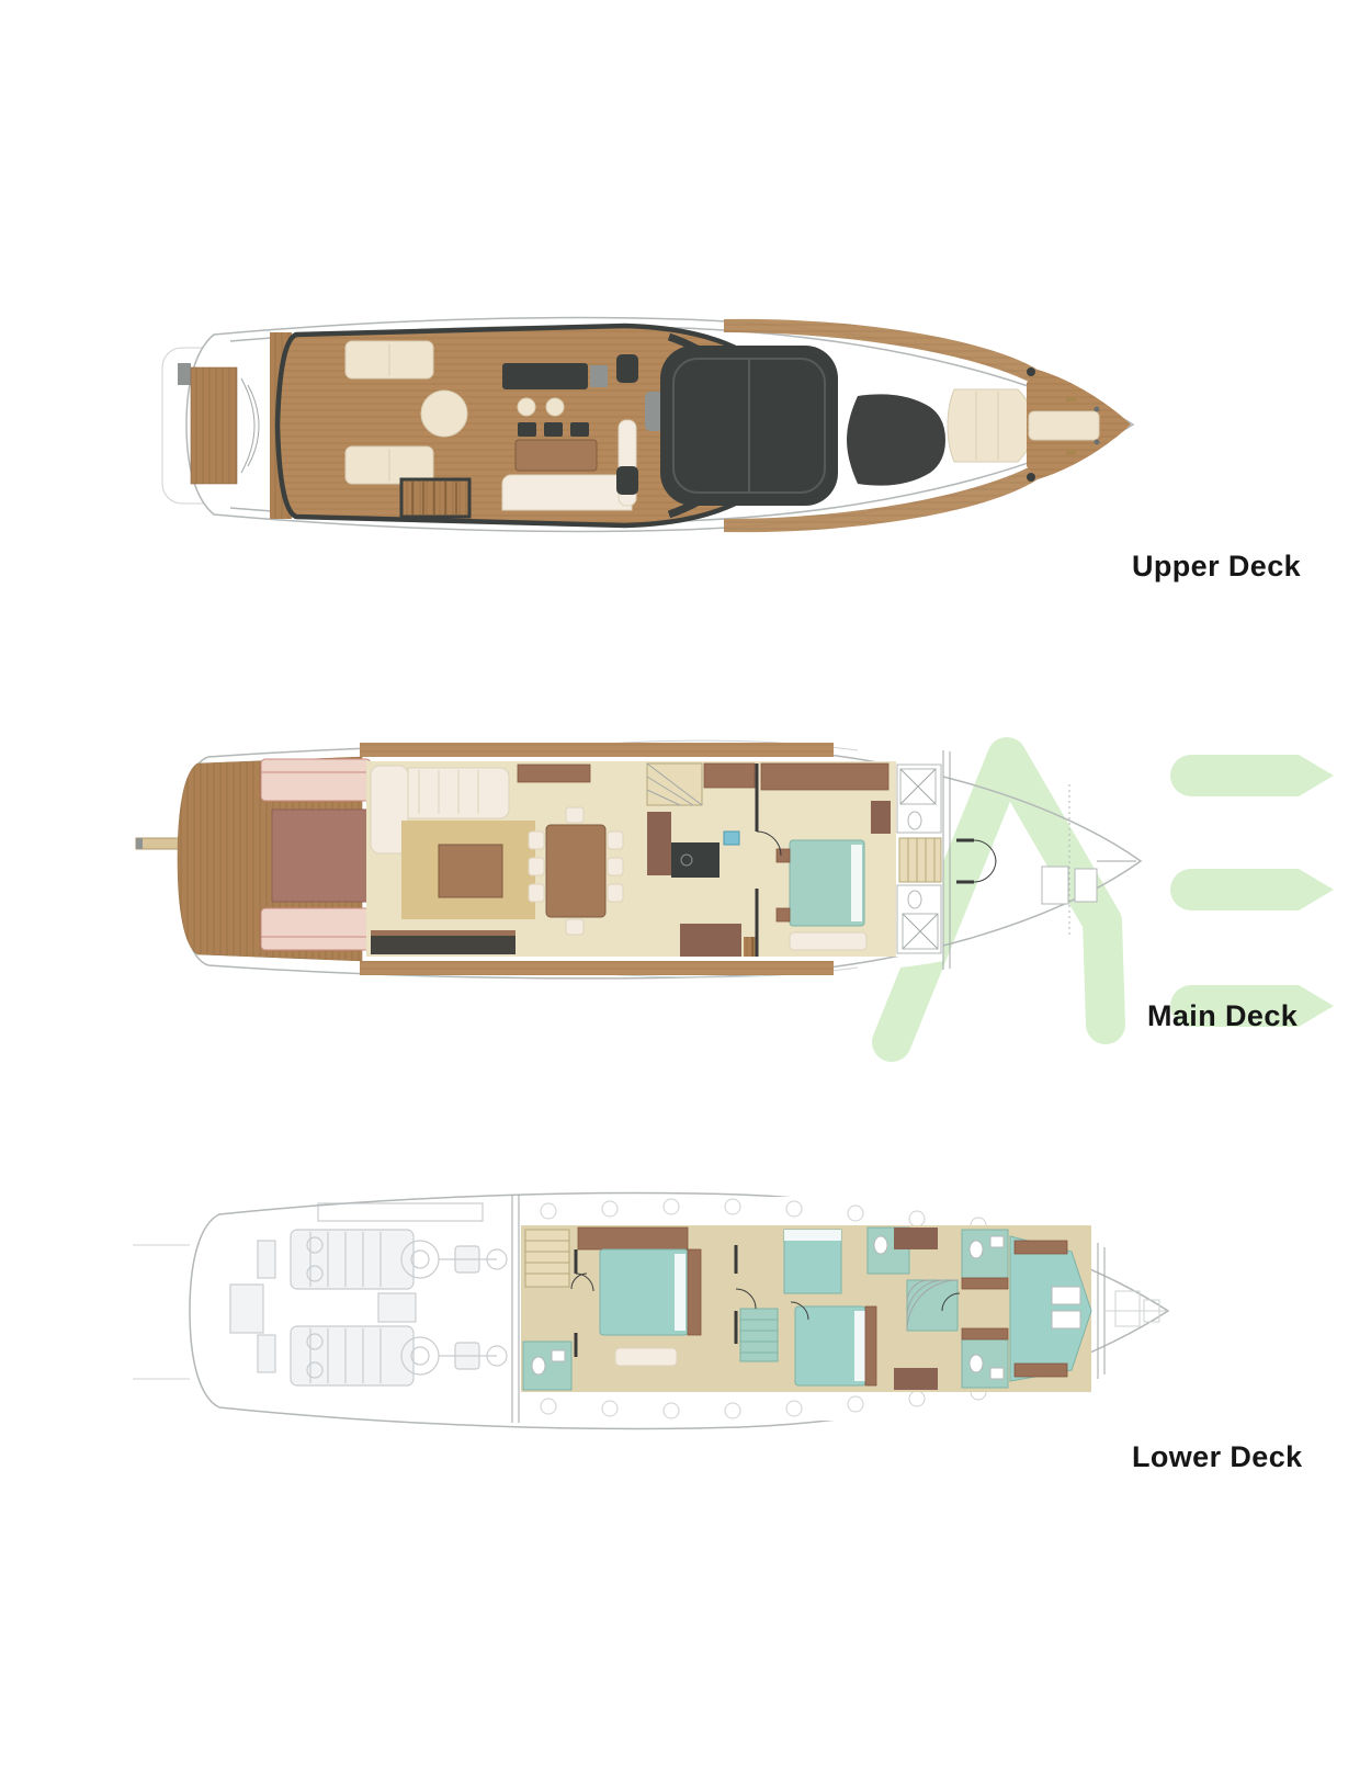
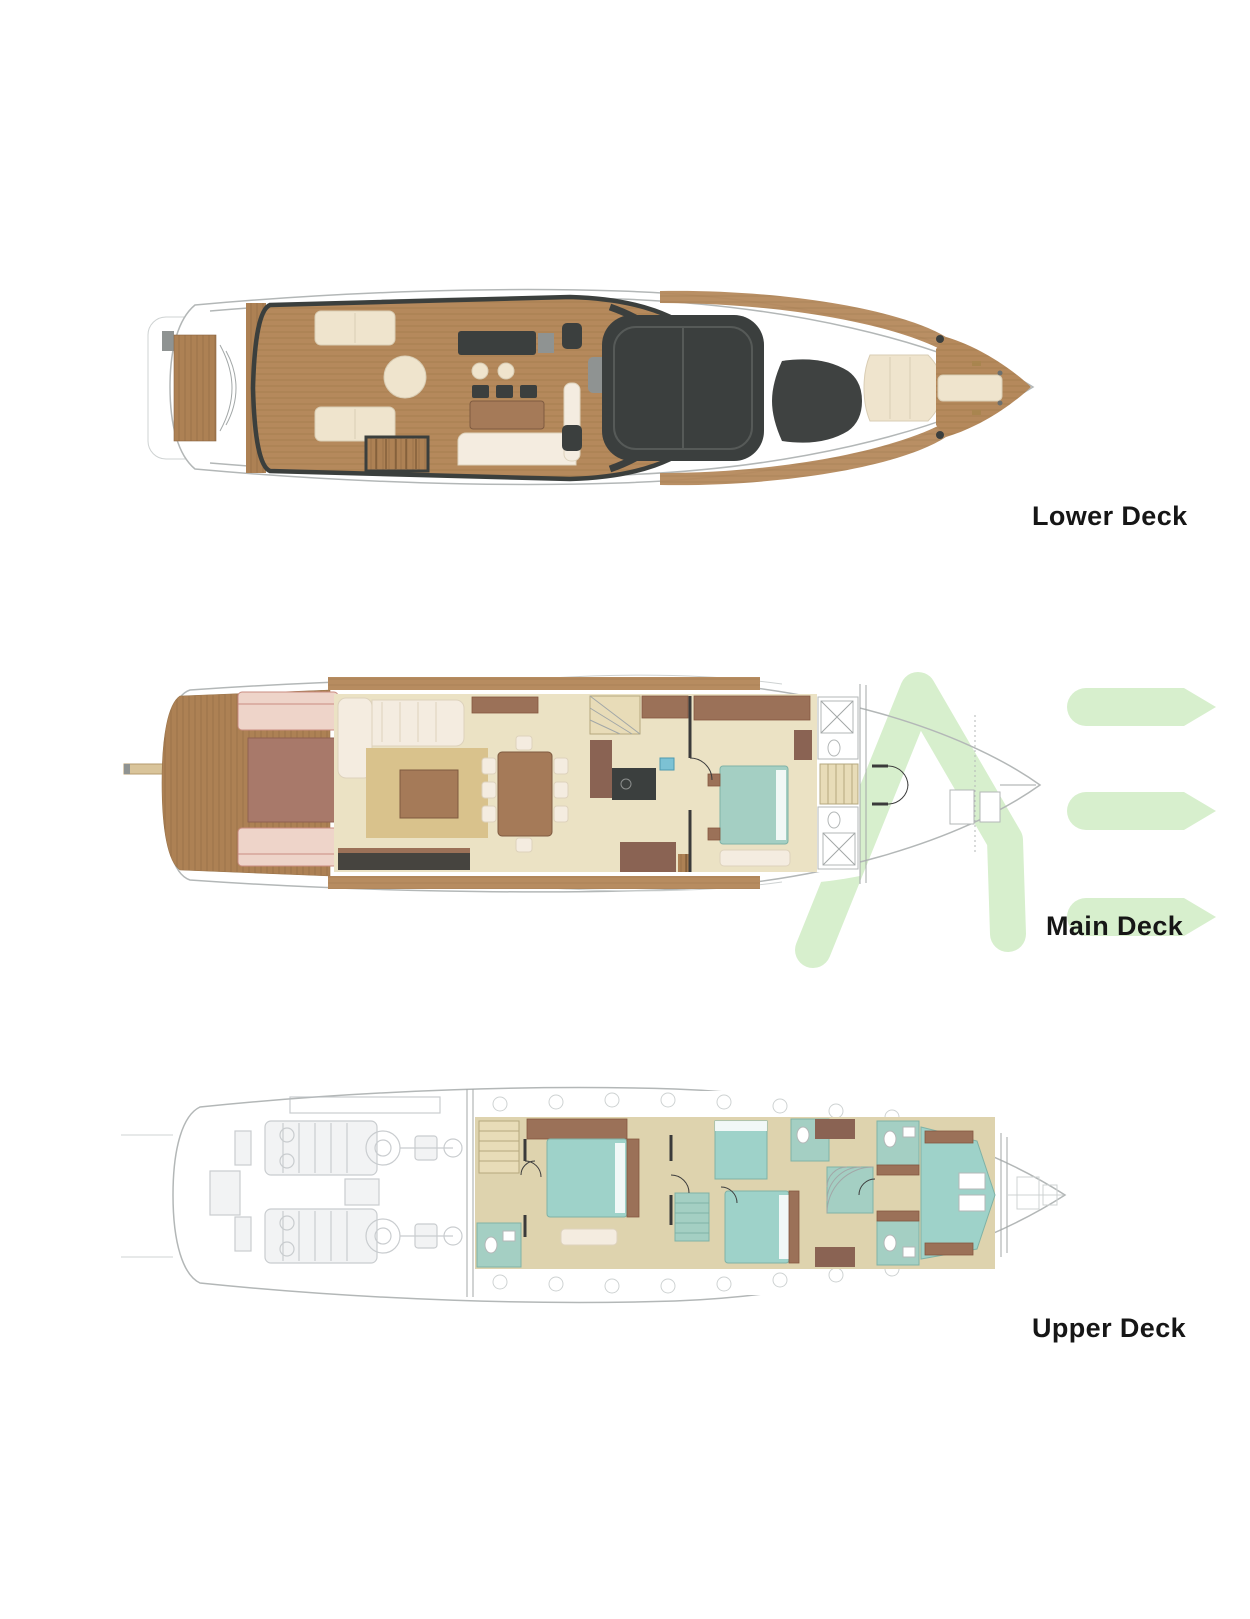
- Upper Deck
+ Lower Deck
  Main Deck
- Lower Deck
+ Upper Deck
